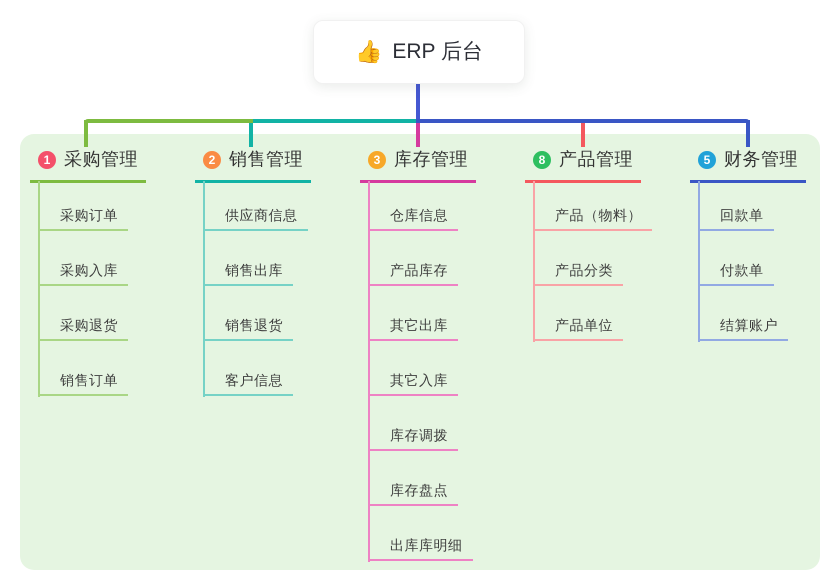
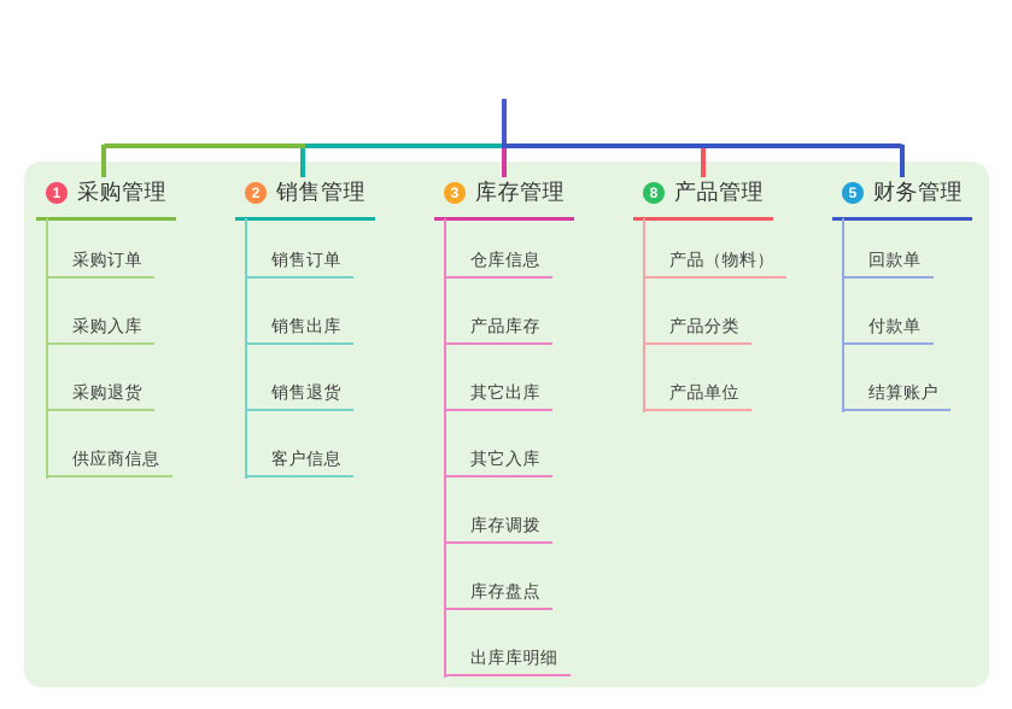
- 👍
- ERP 后台
  1
  采购管理
  采购订单
  采购入库
  采购退货
- 销售订单
+ 供应商信息
  2
  销售管理
- 供应商信息
+ 销售订单
  销售出库
  销售退货
  客户信息
  3
  库存管理
  仓库信息
  产品库存
  其它出库
  其它入库
  库存调拨
  库存盘点
  出库库明细
  8
  产品管理
  产品（物料）
  产品分类
  产品单位
  5
  财务管理
  回款单
  付款单
  结算账户
